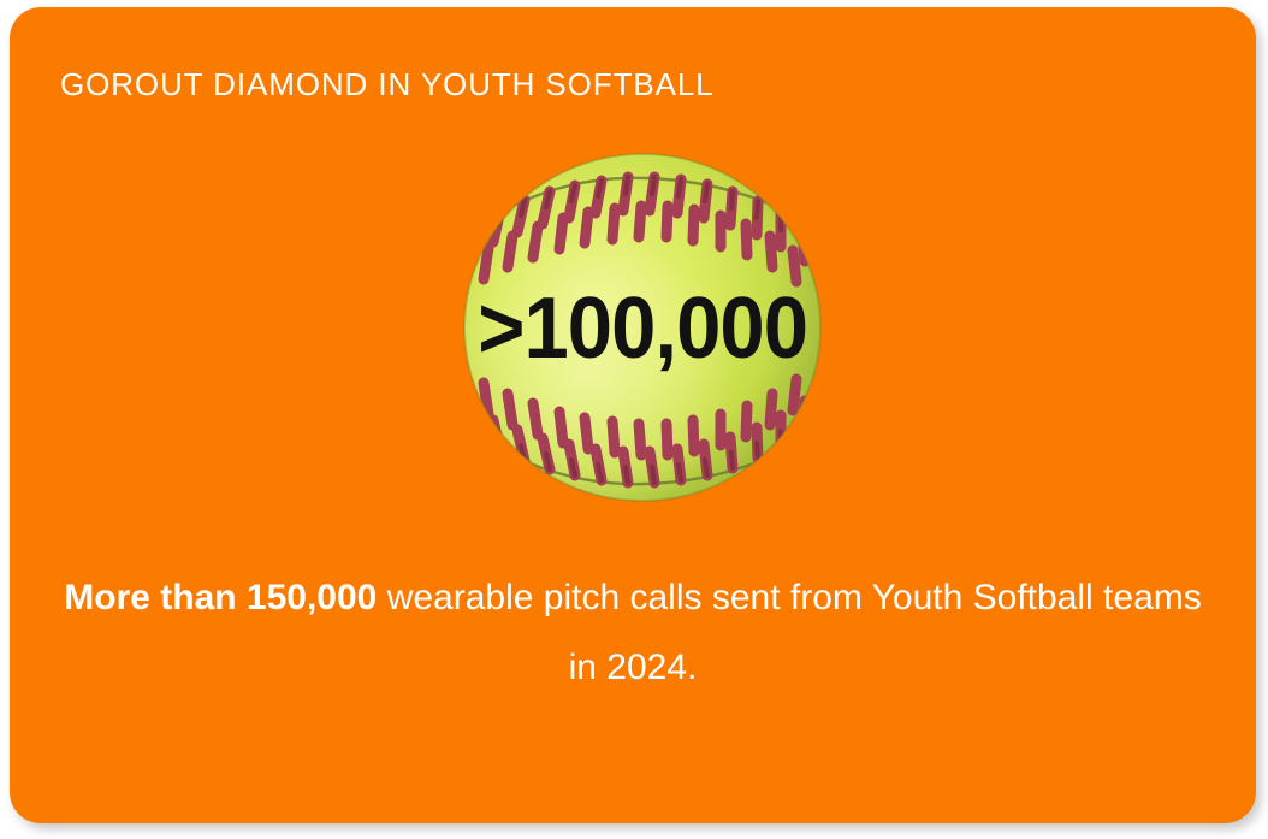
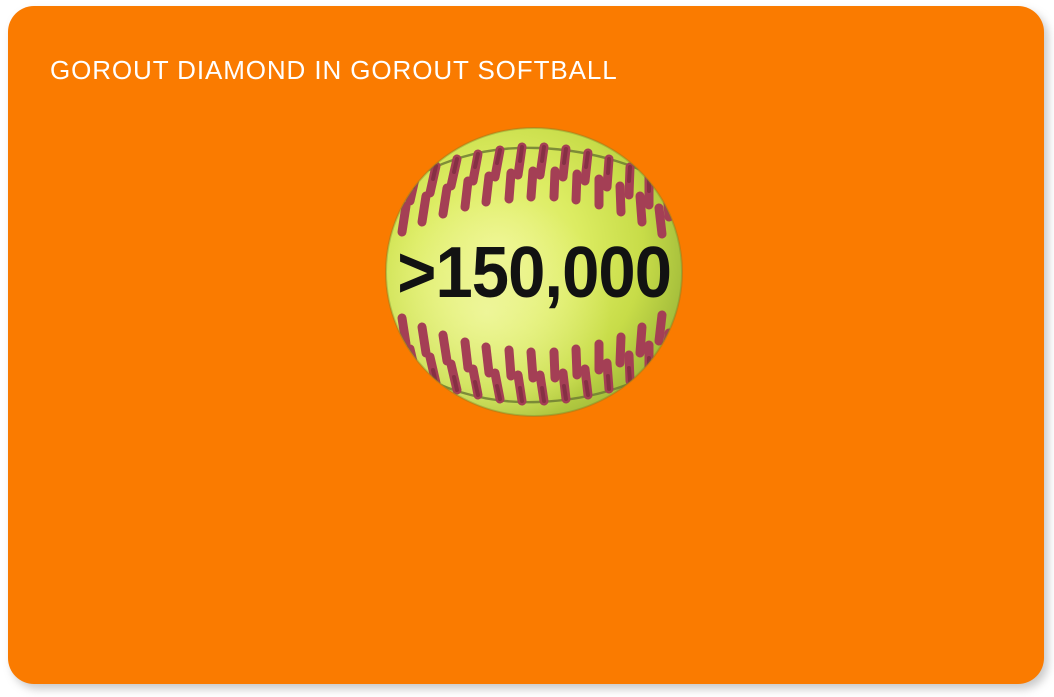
- GOROUT DIAMOND IN YOUTH SOFTBALL
+ GOROUT DIAMOND IN GOROUT SOFTBALL
- >100,000
+ >150,000
- More than 150,000 wearable pitch calls sent from Youth Softball teams in 2024.
